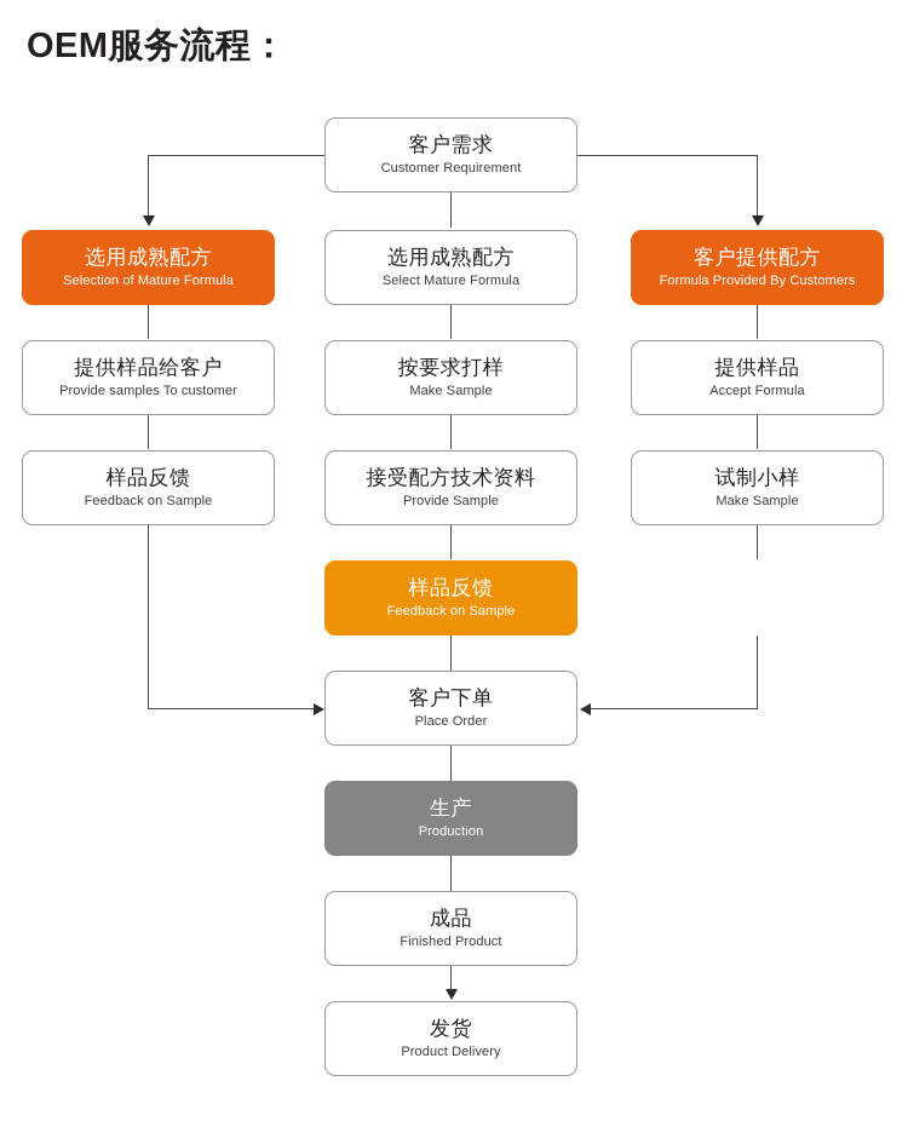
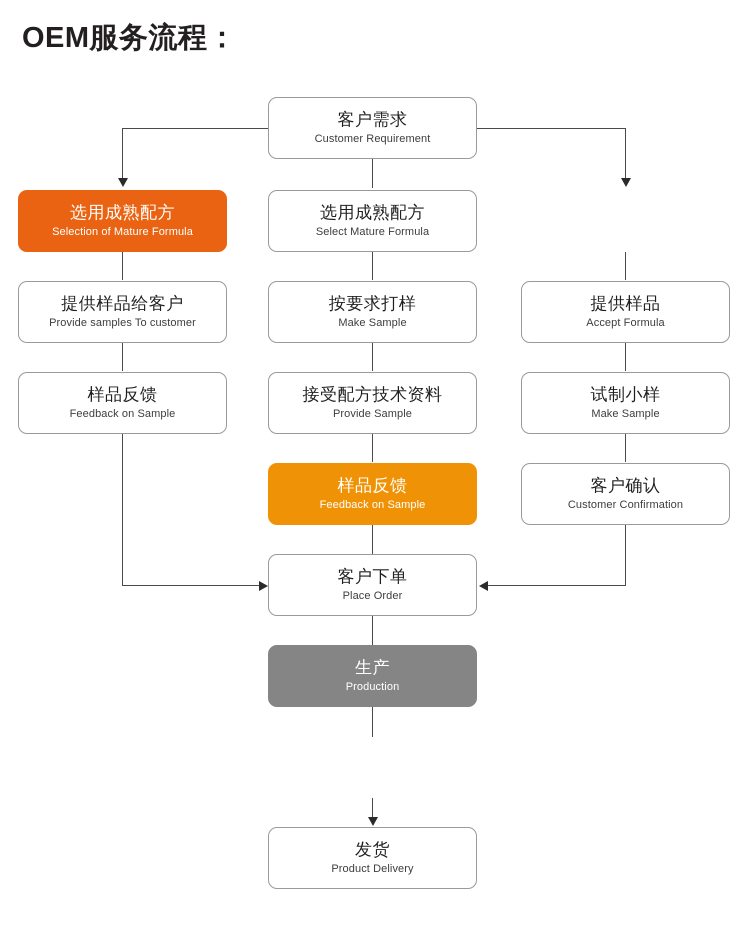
  OEM服务流程：
  客户需求
  Customer Requirement
  选用成熟配方
  Selection of Mature Formula
  选用成熟配方
  Select Mature Formula
- 客户提供配方
- Formula Provided By Customers
  提供样品给客户
  Provide samples To customer
  按要求打样
  Make Sample
  提供样品
  Accept Formula
  样品反馈
  Feedback on Sample
  接受配方技术资料
  Provide Sample
  试制小样
  Make Sample
  样品反馈
  Feedback on Sample
+ 客户确认
+ Customer Confirmation
  客户下单
  Place Order
  生产
  Production
- 成品
- Finished Product
  发货
  Product Delivery
